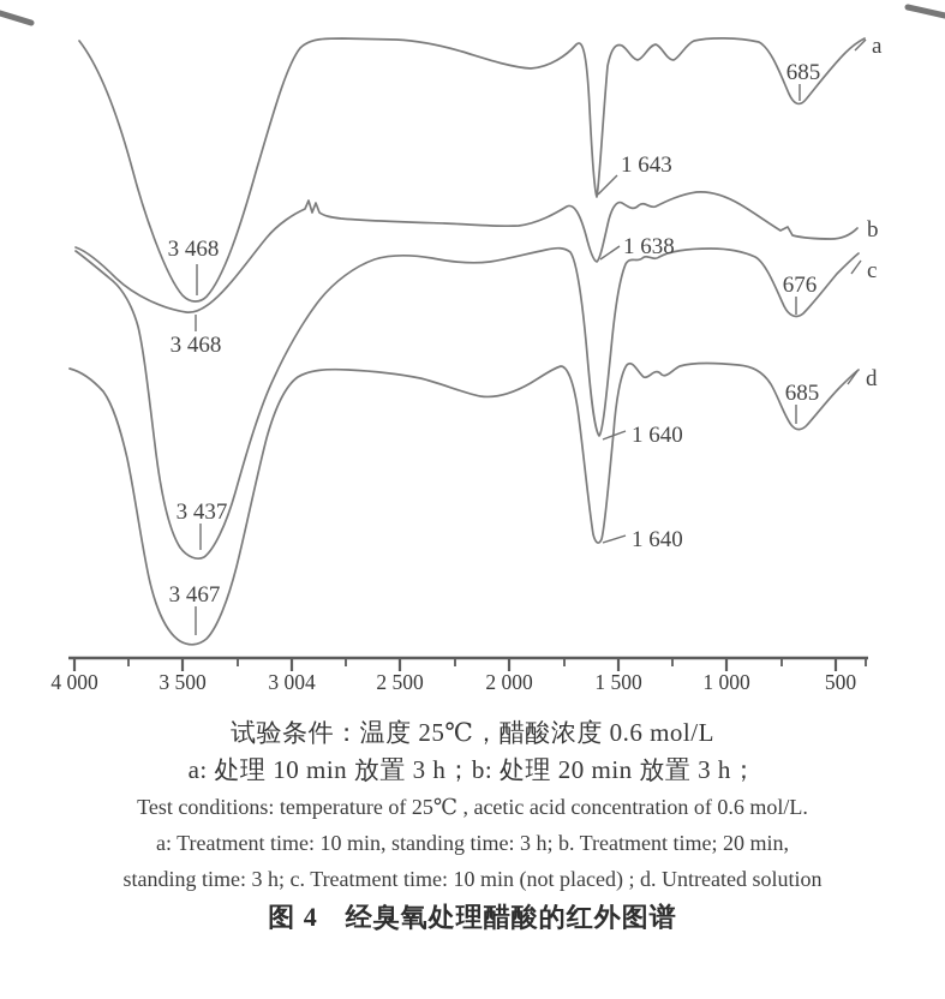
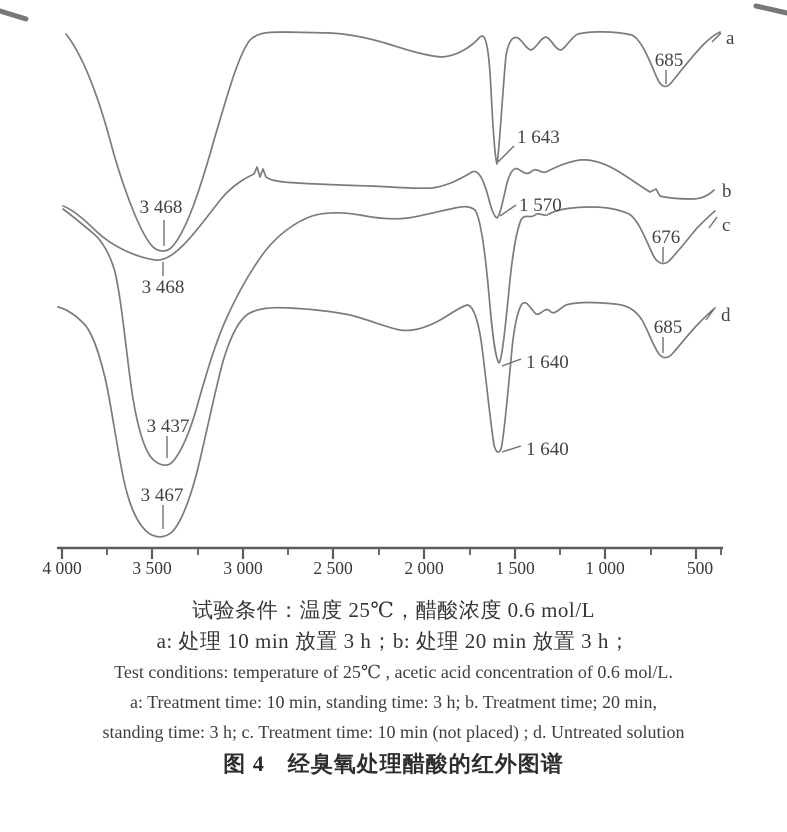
  3 468
  3 468
  3 437
  3 467
  1 643
- 1 638
+ 1 570
  1 640
  1 640
  685
  676
  685
  a
  b
  c
  d
  4 000
  3 500
- 3 004
+ 3 000
  2 500
  2 000
  1 500
  1 000
  500
  试验条件：温度 25℃，醋酸浓度 0.6 mol/L
  a: 处理 10 min 放置 3 h；b: 处理 20 min 放置 3 h；
  Test conditions: temperature of 25℃ , acetic acid concentration of 0.6 mol/L.
  a: Treatment time: 10 min, standing time: 3 h; b. Treatment time; 20 min,
  standing time: 3 h; c. Treatment time: 10 min (not placed) ; d. Untreated solution
  图 4 经臭氧处理醋酸的红外图谱
